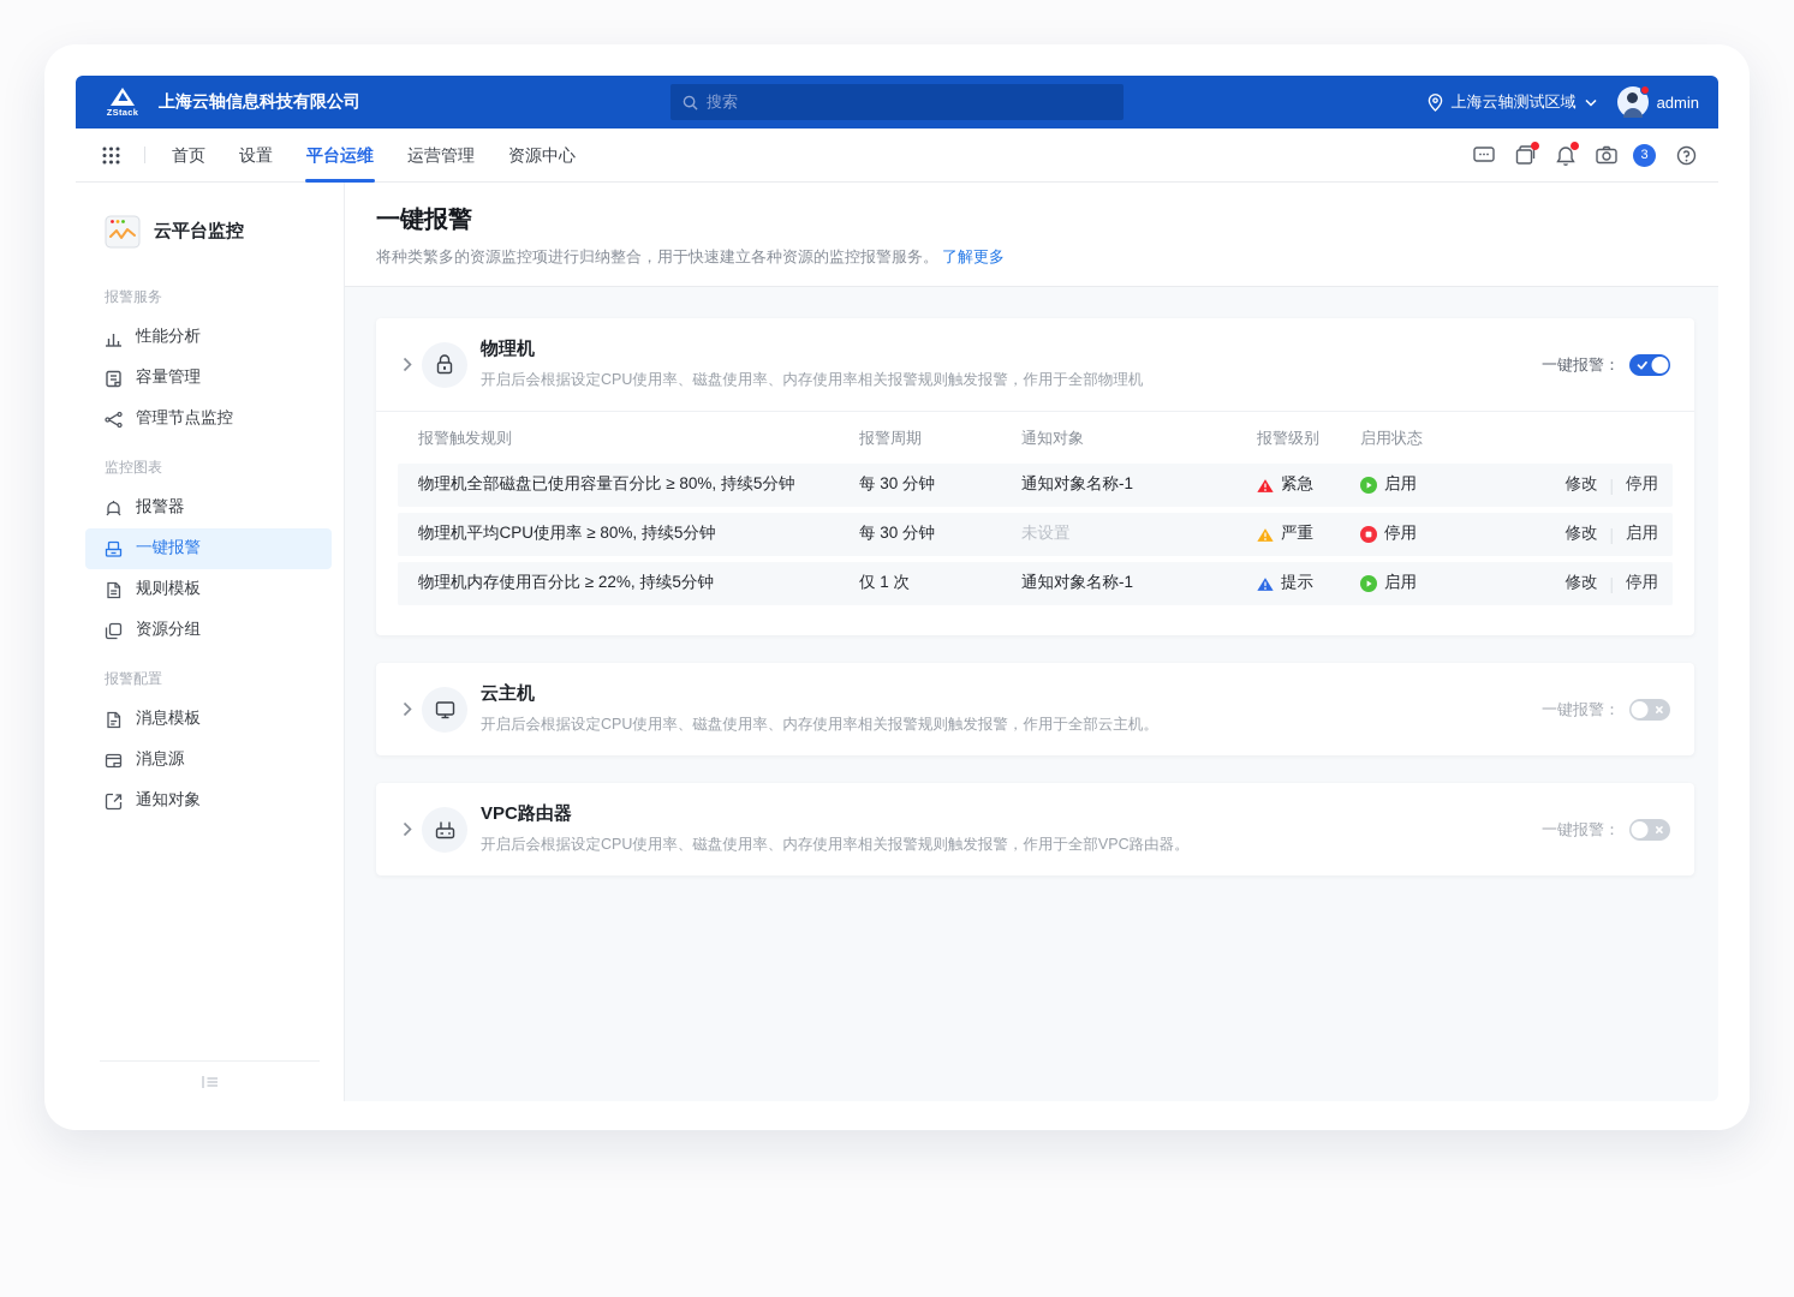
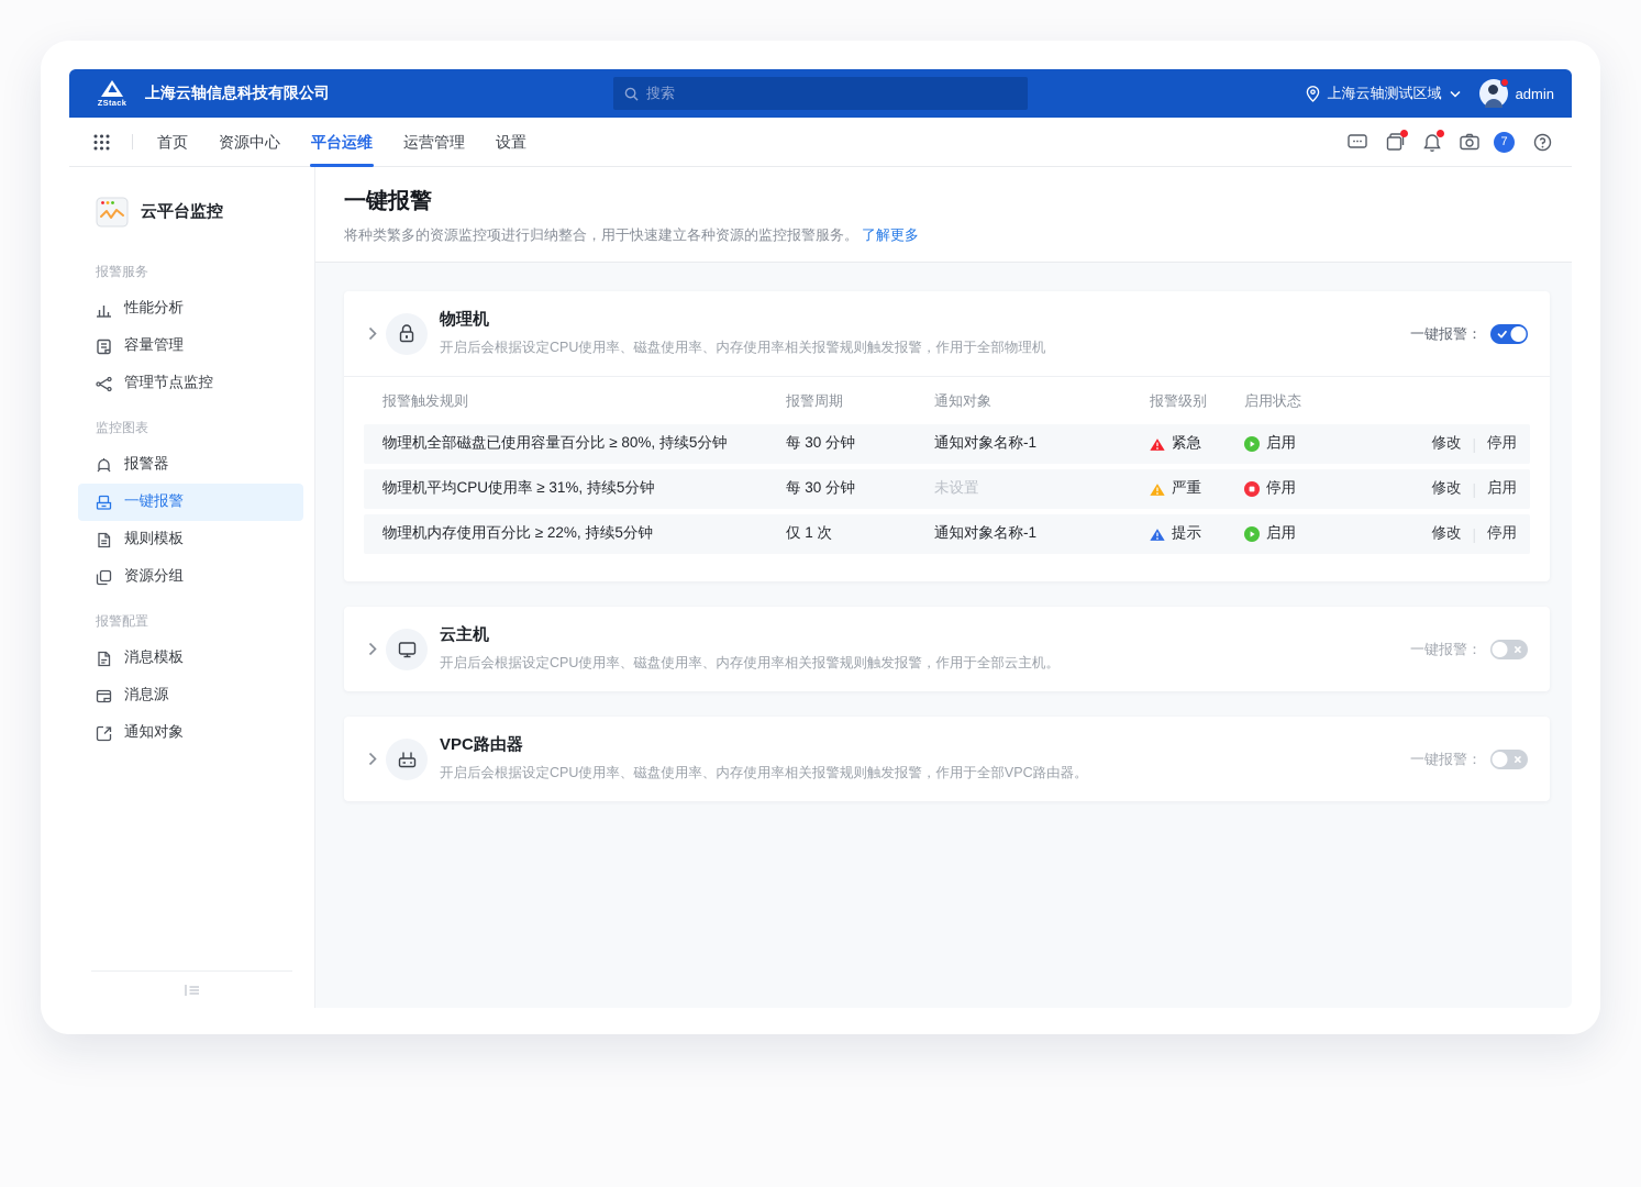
  ZStack
  上海云轴信息科技有限公司
  搜索
  上海云轴测试区域
  admin
  首页
- 设置
+ 资源中心
  平台运维
  运营管理
- 资源中心
+ 设置
- 3
+ 7
  云平台监控
  报警服务
  性能分析
  容量管理
  管理节点监控
  监控图表
  报警器
  一键报警
  规则模板
  资源分组
  报警配置
  消息模板
  消息源
  通知对象
  一键报警
  将种类繁多的资源监控项进行归纳整合，用于快速建立各种资源的监控报警服务。 了解更多
  物理机
  开启后会根据设定CPU使用率、磁盘使用率、内存使用率相关报警规则触发报警，作用于全部物理机
  一键报警：
  报警触发规则
  报警周期
  通知对象
  报警级别
  启用状态
  物理机全部磁盘已使用容量百分比 ≥ 80%, 持续5分钟
  每 30 分钟
  通知对象名称-1
  紧急
  启用
  修改
  停用
- 物理机平均CPU使用率 ≥ 80%, 持续5分钟
+ 物理机平均CPU使用率 ≥ 31%, 持续5分钟
  每 30 分钟
  未设置
  严重
  停用
  修改
  启用
  物理机内存使用百分比 ≥ 22%, 持续5分钟
  仅 1 次
  通知对象名称-1
  提示
  启用
  修改
  停用
  云主机
  开启后会根据设定CPU使用率、磁盘使用率、内存使用率相关报警规则触发报警，作用于全部云主机。
  一键报警：
  VPC路由器
  开启后会根据设定CPU使用率、磁盘使用率、内存使用率相关报警规则触发报警，作用于全部VPC路由器。
  一键报警：
